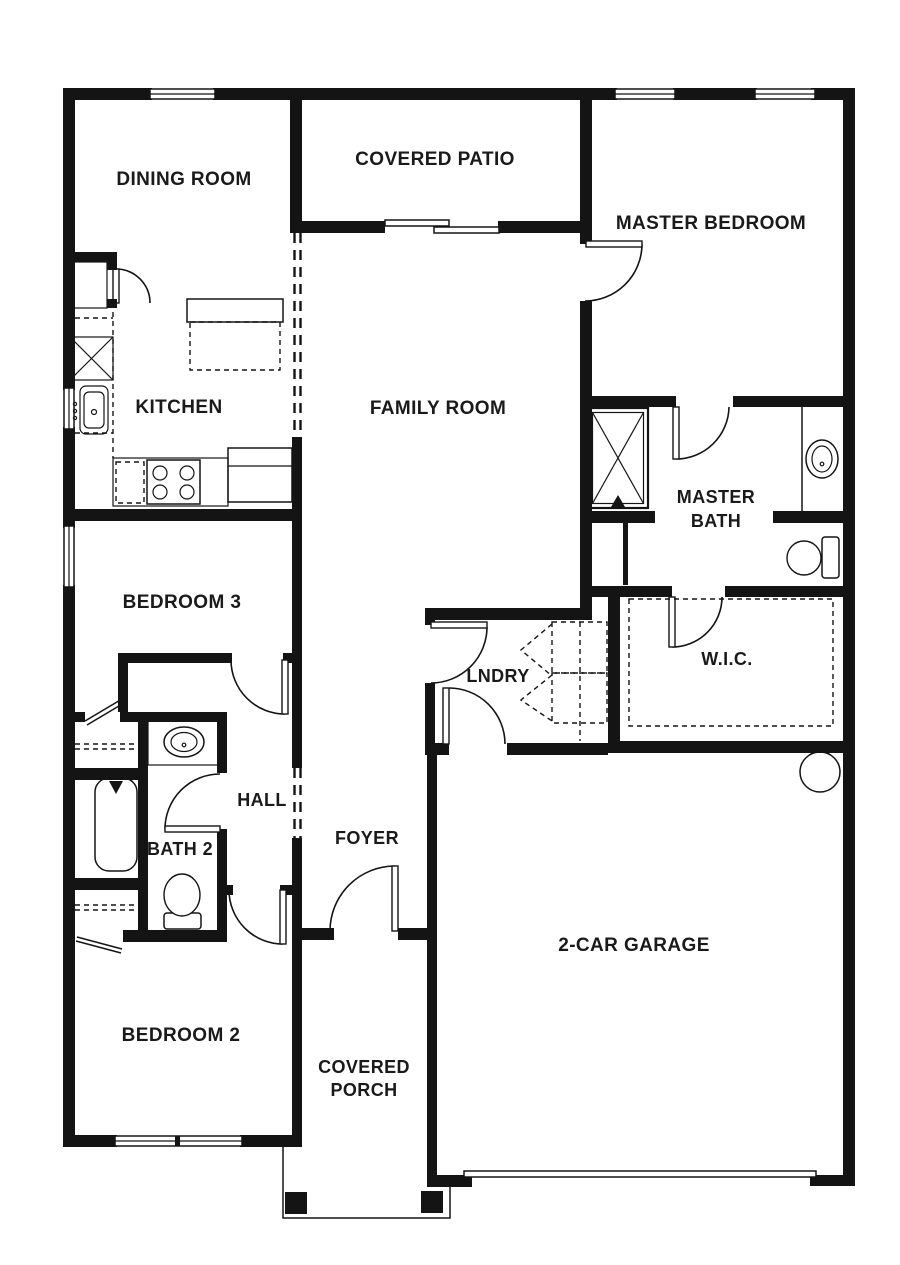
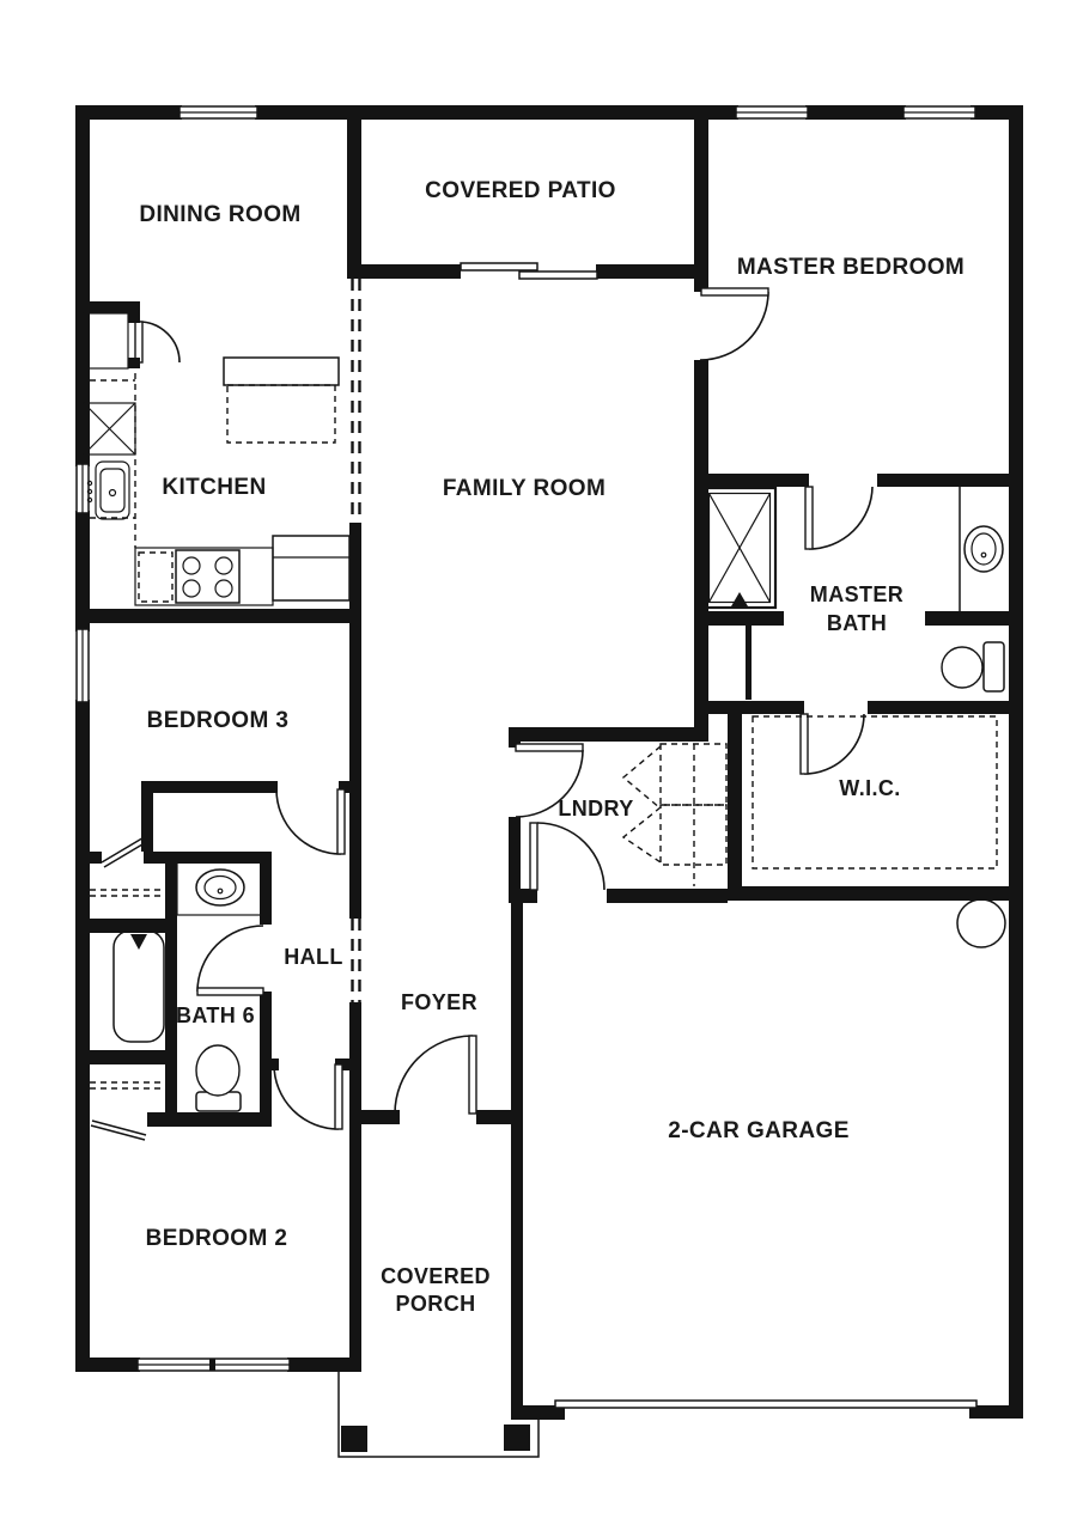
  DINING ROOM
  COVERED PATIO
  MASTER BEDROOM
  KITCHEN
  FAMILY ROOM
  MASTER
  BATH
  BEDROOM 3
  LNDRY
  W.I.C.
  HALL
- BATH 2
+ BATH 6
  FOYER
  2-CAR GARAGE
  BEDROOM 2
  COVERED
  PORCH
